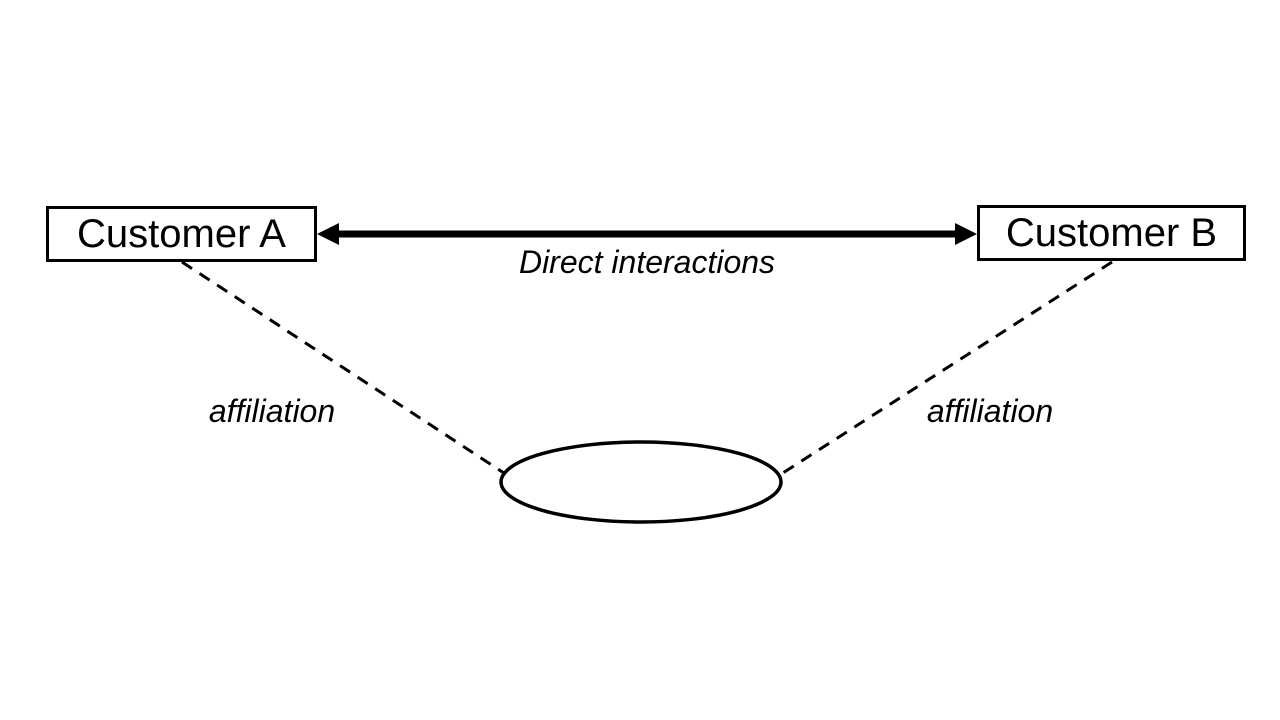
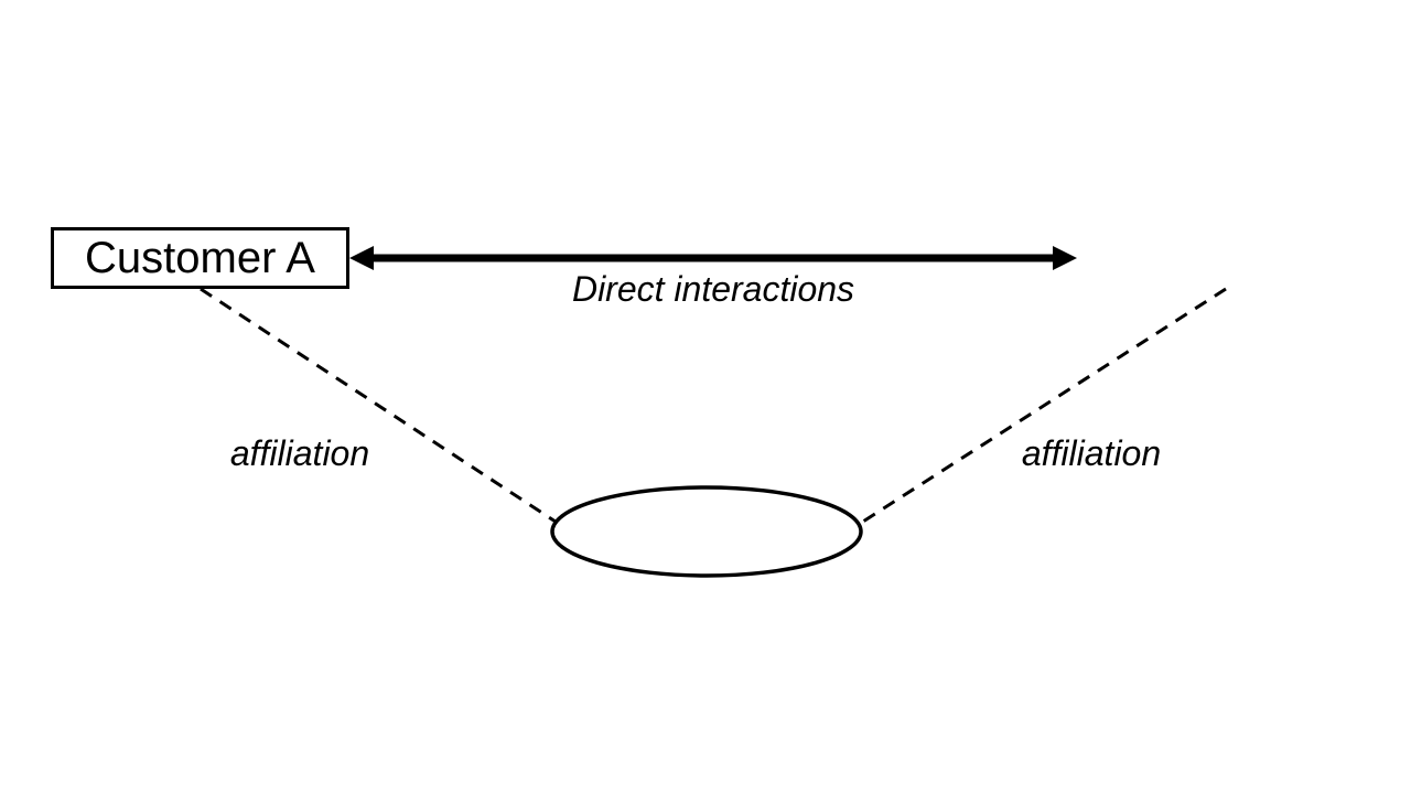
  Customer A
- Customer B
  Direct interactions
  affiliation
  affiliation
